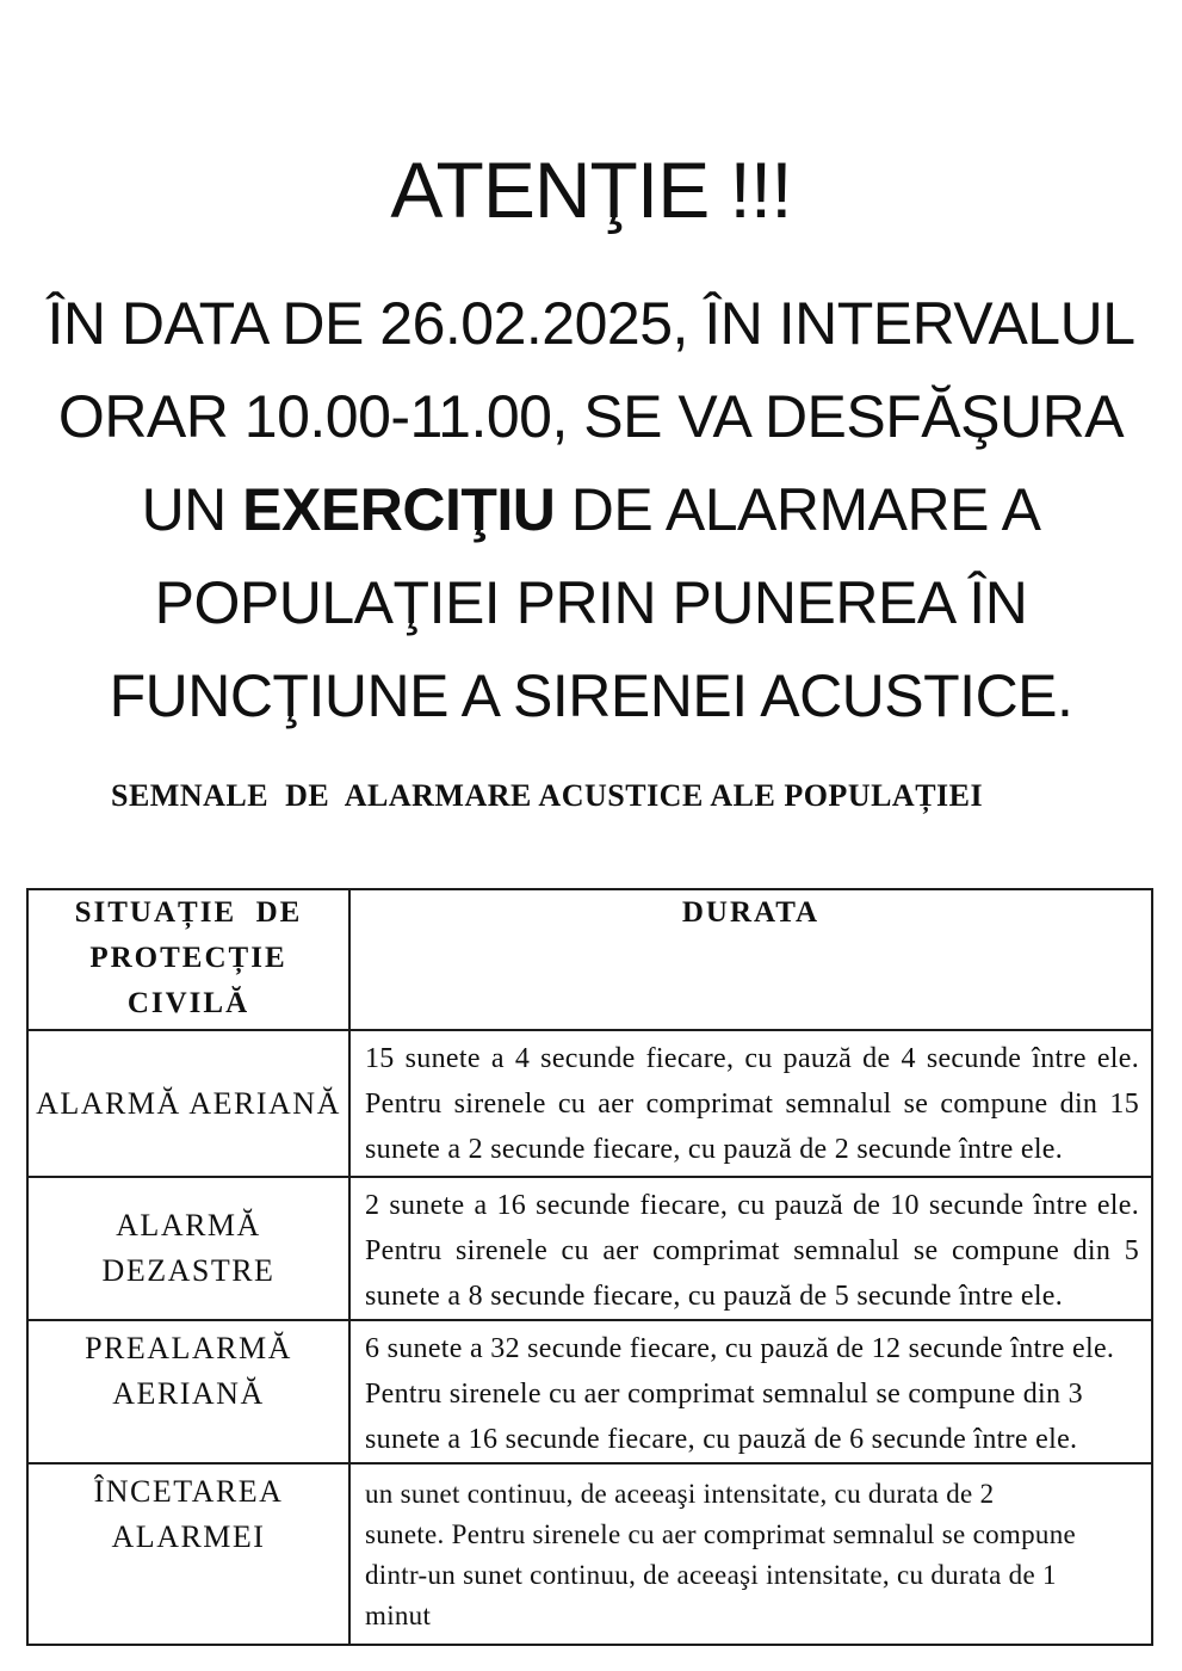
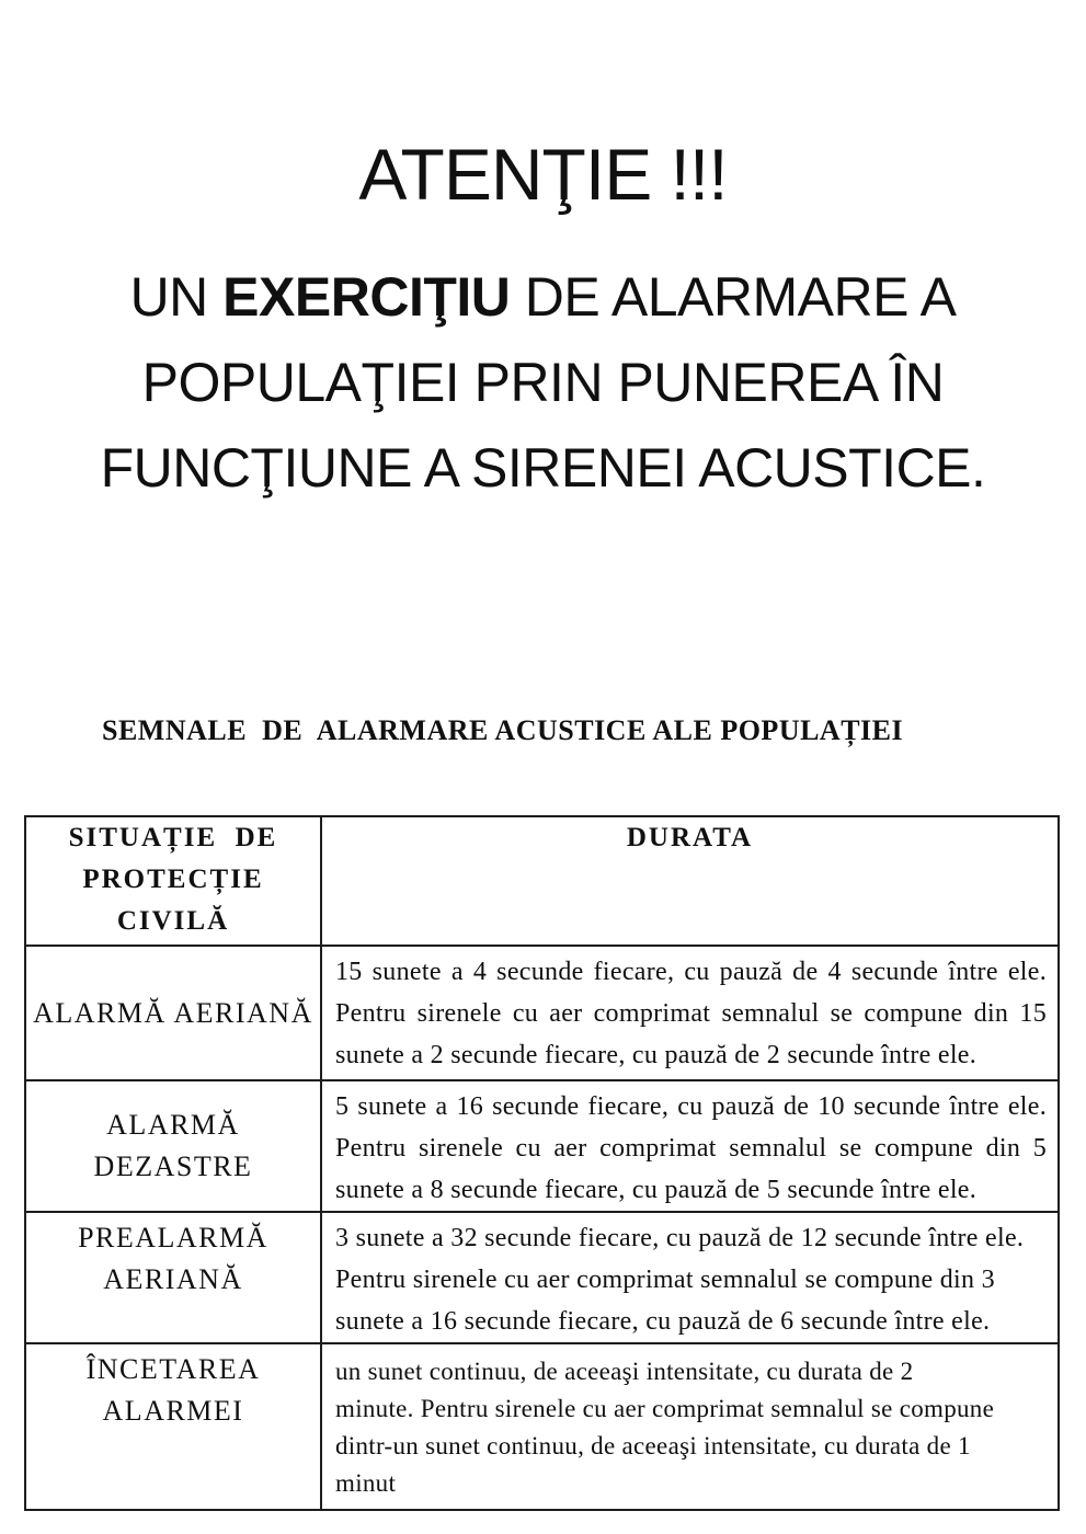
  ATENŢIE !!!
- ÎN DATA DE 26.02.2025, ÎN INTERVALUL
- ORAR 10.00-11.00, SE VA DESFĂŞURA
  UN EXERCIŢIU DE ALARMARE A
  POPULAŢIEI PRIN PUNEREA ÎN
  FUNCŢIUNE A SIRENEI ACUSTICE.
  SEMNALE DE ALARMARE ACUSTICE ALE POPULAȚIEI
  SITUAȚIE DE PROTECȚIE CIVILĂ	DURATA
  ALARMĂ AERIANĂ	15 sunete a 4 secunde fiecare, cu pauză de 4 secunde între ele. Pentru sirenele cu aer comprimat semnalul se compune din 15 sunete a 2 secunde fiecare, cu pauză de 2 secunde între ele.
- ALARMĂ DEZASTRE	2 sunete a 16 secunde fiecare, cu pauză de 10 secunde între ele. Pentru sirenele cu aer comprimat semnalul se compune din 5 sunete a 8 secunde fiecare, cu pauză de 5 secunde între ele.
+ ALARMĂ DEZASTRE	5 sunete a 16 secunde fiecare, cu pauză de 10 secunde între ele. Pentru sirenele cu aer comprimat semnalul se compune din 5 sunete a 8 secunde fiecare, cu pauză de 5 secunde între ele.
- PREALARMĂ AERIANĂ	6 sunete a 32 secunde fiecare, cu pauză de 12 secunde între ele. Pentru sirenele cu aer comprimat semnalul se compune din 3 sunete a 16 secunde fiecare, cu pauză de 6 secunde între ele.
+ PREALARMĂ AERIANĂ	3 sunete a 32 secunde fiecare, cu pauză de 12 secunde între ele. Pentru sirenele cu aer comprimat semnalul se compune din 3 sunete a 16 secunde fiecare, cu pauză de 6 secunde între ele.
- ÎNCETAREA ALARMEI	un sunet continuu, de aceeaşi intensitate, cu durata de 2 sunete. Pentru sirenele cu aer comprimat semnalul se compune dintr-un sunet continuu, de aceeaşi intensitate, cu durata de 1 minut
+ ÎNCETAREA ALARMEI	un sunet continuu, de aceeaşi intensitate, cu durata de 2 minute. Pentru sirenele cu aer comprimat semnalul se compune dintr-un sunet continuu, de aceeaşi intensitate, cu durata de 1 minut
